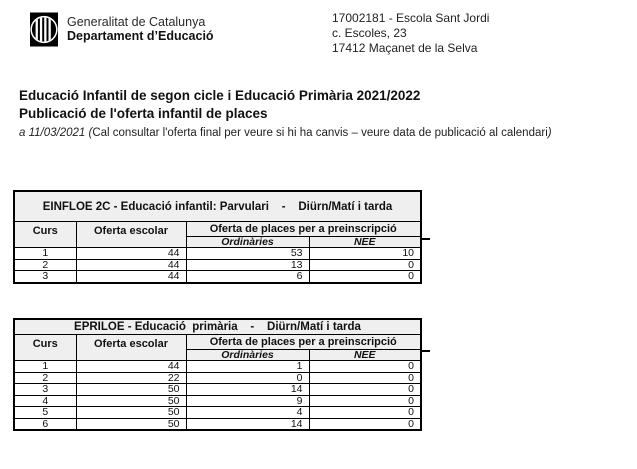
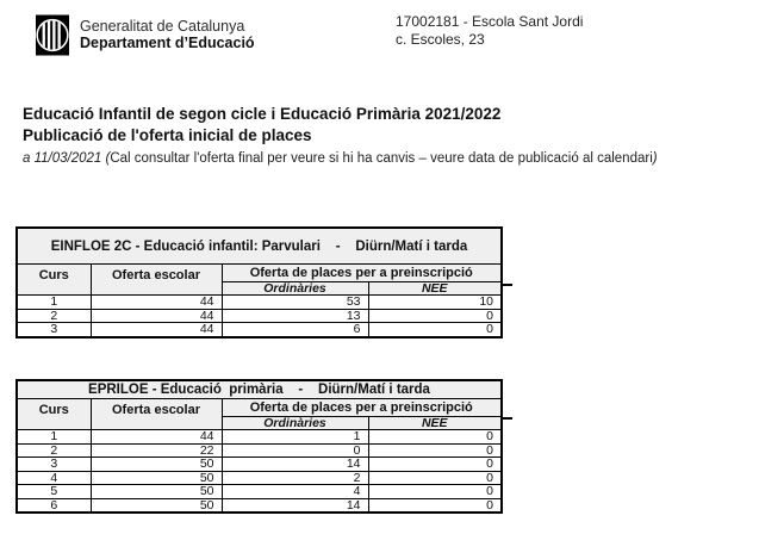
  Generalitat de Catalunya
  Departament d’Educació
  17002181 - Escola Sant Jordi
  c. Escoles, 23
- 17412 Maçanet de la Selva
  Educació Infantil de segon cicle i Educació Primària 2021/2022
- Publicació de l'oferta infantil de places
+ Publicació de l'oferta inicial de places
  a 11/03/2021 (Cal consultar l'oferta final per veure si hi ha canvis – veure data de publicació al calendari)
  EINFLOE 2C - Educació infantil: Parvulari - Diürn/Matí i tarda
  Curs	Oferta escolar	Oferta de places per a preinscripció
  Ordinàries	NEE
  1	44	53	10
  2	44	13	0
  3	44	6	0
  EPRILOE - Educació primària - Diürn/Matí i tarda
  Curs	Oferta escolar	Oferta de places per a preinscripció
  Ordinàries	NEE
  1	44	1	0
  2	22	0	0
  3	50	14	0
- 4	50	9	0
+ 4	50	2	0
  5	50	4	0
  6	50	14	0
